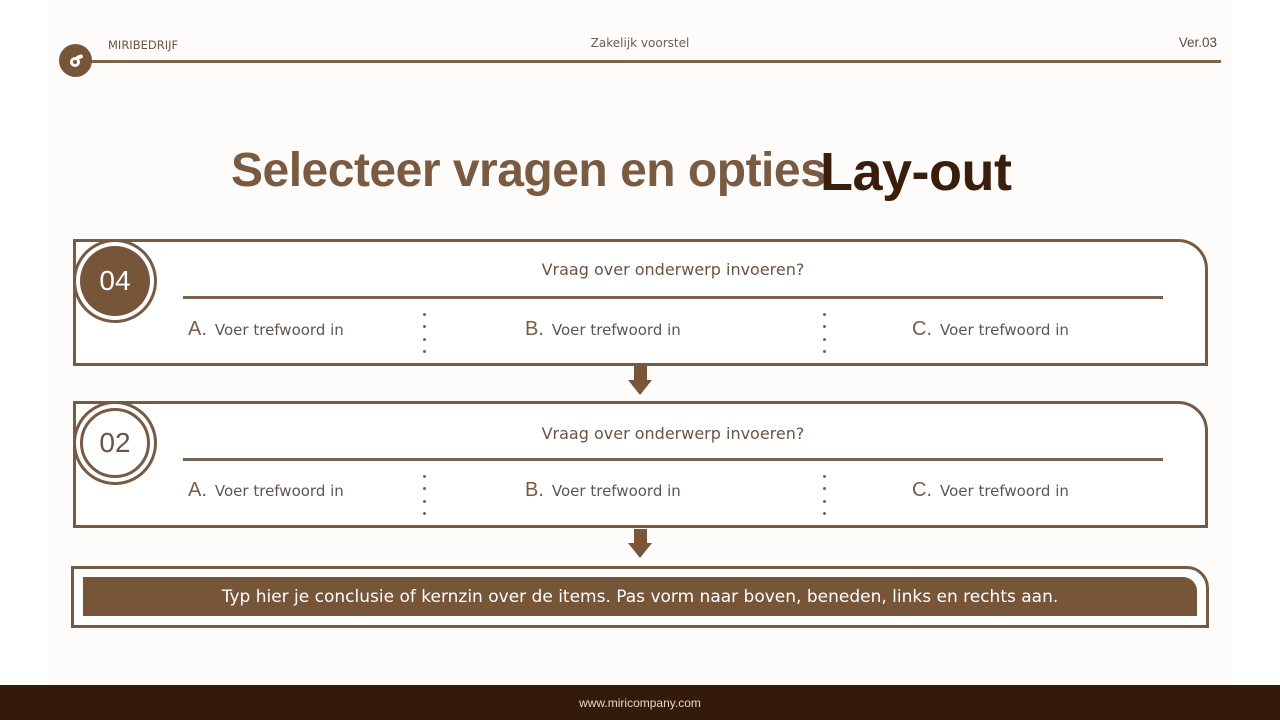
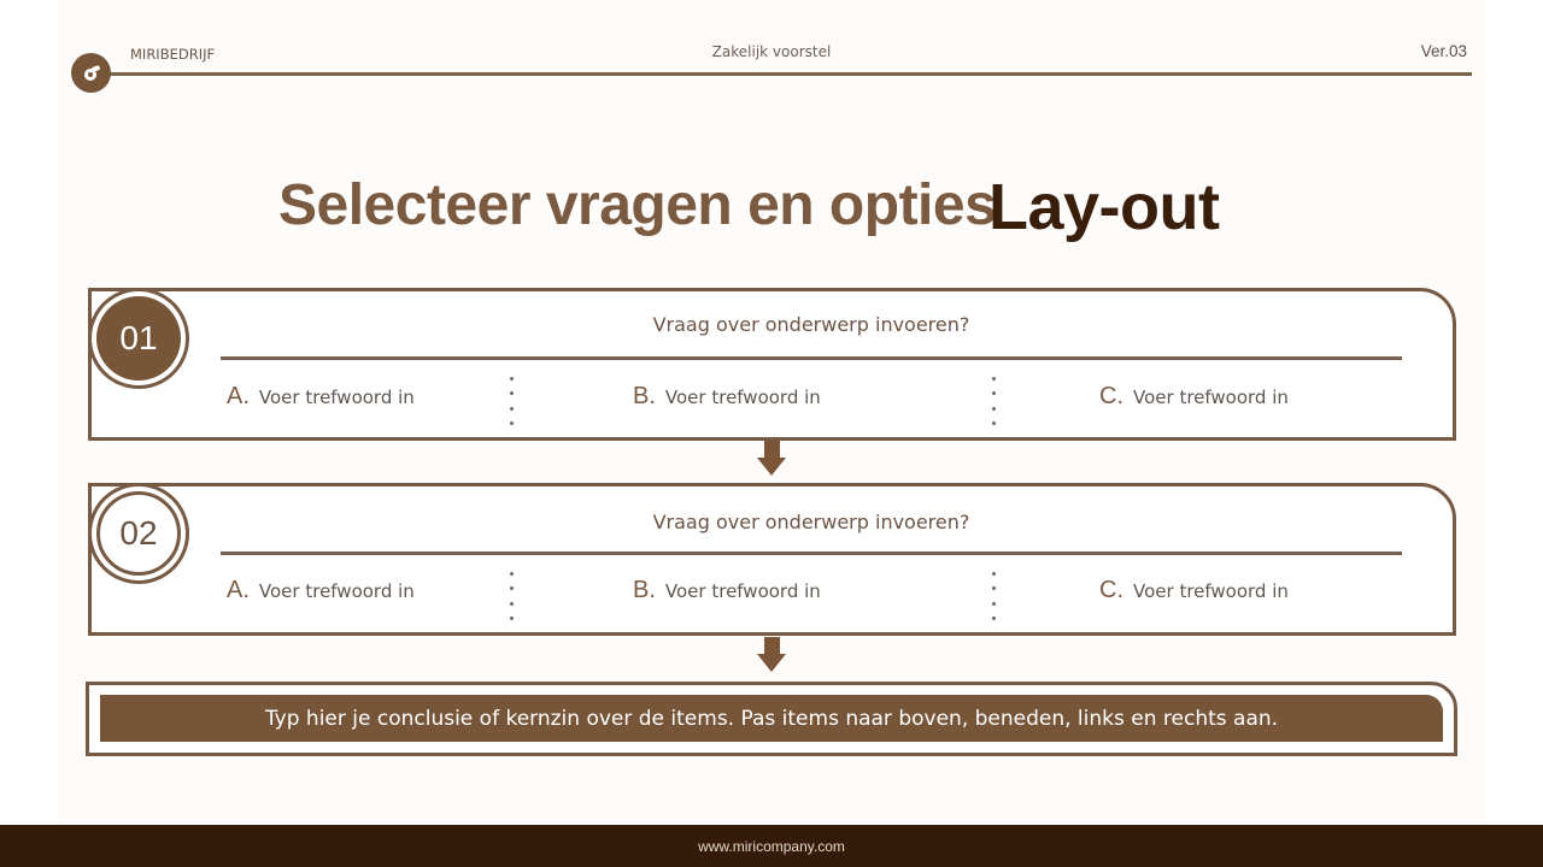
  MIRIBEDRIJF
  Zakelijk voorstel
  Ver.03
  Selecteer vragen en opties
  Lay-out
- 04
+ 01
  Vraag over onderwerp invoeren?
  A.
  Voer trefwoord in
  B.
  Voer trefwoord in
  C.
  Voer trefwoord in
  02
  Vraag over onderwerp invoeren?
  A.
  Voer trefwoord in
  B.
  Voer trefwoord in
  C.
  Voer trefwoord in
- Typ hier je conclusie of kernzin over de items. Pas vorm naar boven, beneden, links en rechts aan.
+ Typ hier je conclusie of kernzin over de items. Pas items naar boven, beneden, links en rechts aan.
  www.miricompany.com
